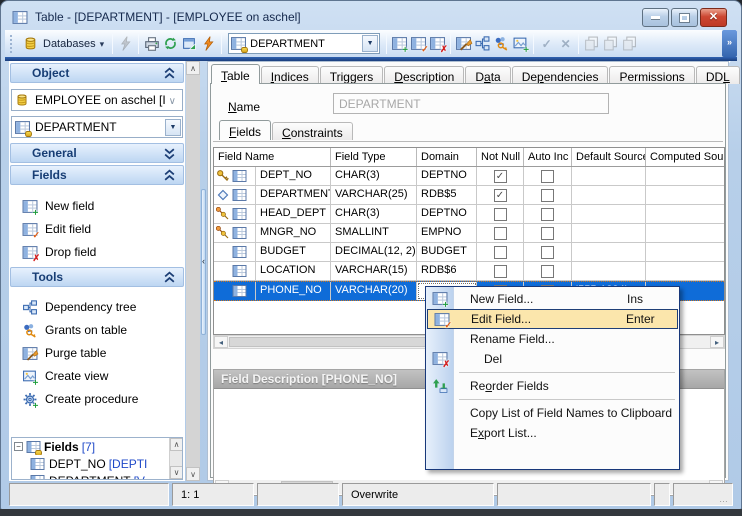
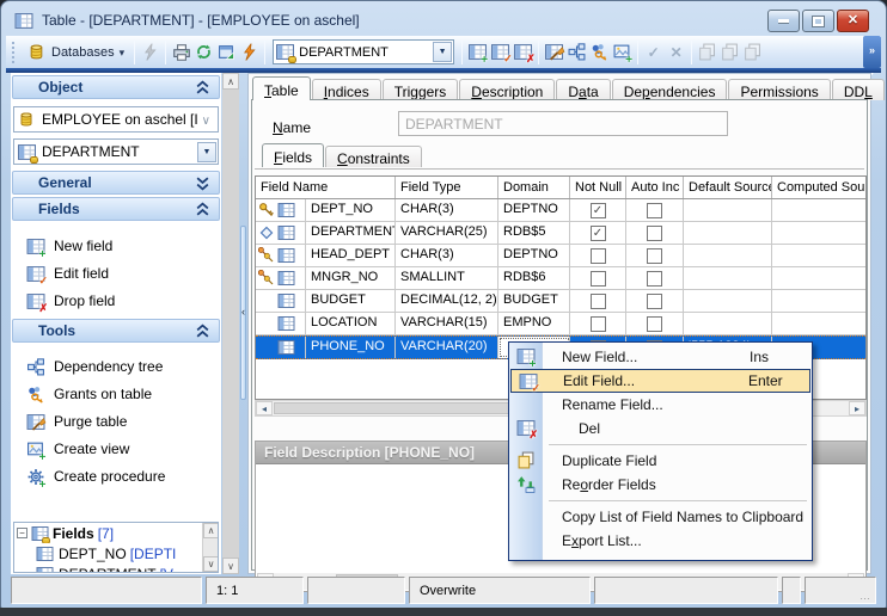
  Table - [DEPARTMENT] - [EMPLOYEE on aschel]
  ✕
  Databases
  DEPARTMENT
  ＋
  ✓
  ✗
  ＋
  ✓
  ✕
  Object
  EMPLOYEE on aschel [I
  DEPARTMENT
  General
  Fields
  ＋
  New field
  ✓
  Edit field
  ✗
  Drop field
  Tools
  Dependency tree
  Grants on table
  Purge table
  ＋
  Create view
  ＋
  Create procedure
  −
  Fields
  [7]
  DEPT_NO
  [DEPTI
  ∧
  ∨
  ∧
  ∨
  Table
  Indices
  Triggers
  Description
  Data
  Dependencies
  Permissions
  DDL
  Name
  DEPARTMENT
  Fields
  Constraints
  Field Name
  Field Type
  Domain
  Not Null
  Auto Inc
  Default Source
  Computed Sou
  DEPT_NO
  CHAR(3)
  DEPTNO
  ✓
  DEPARTMEN
  VARCHAR(25)
  RDB$5
  ✓
  HEAD_DEPT
  CHAR(3)
  DEPTNO
  MNGR_NO
  SMALLINT
- EMPNO
+ RDB$6
  BUDGET
  DECIMAL(12, 2)
  BUDGET
  LOCATION
  VARCHAR(15)
- RDB$6
+ EMPNO
  PHONE_NO
  VARCHAR(20)
  ◂
  ▸
  Field Description [PHONE_NO]
  ＋
  New Field...
  Ins
  ✓
  Edit Field...
  Enter
  Rename Field...
  ✗
  Del
+ Duplicate Field
  Reorder Fields
  Copy List of Field Names to Clipboard
  Export List...
  1: 1
  Overwrite
  …
